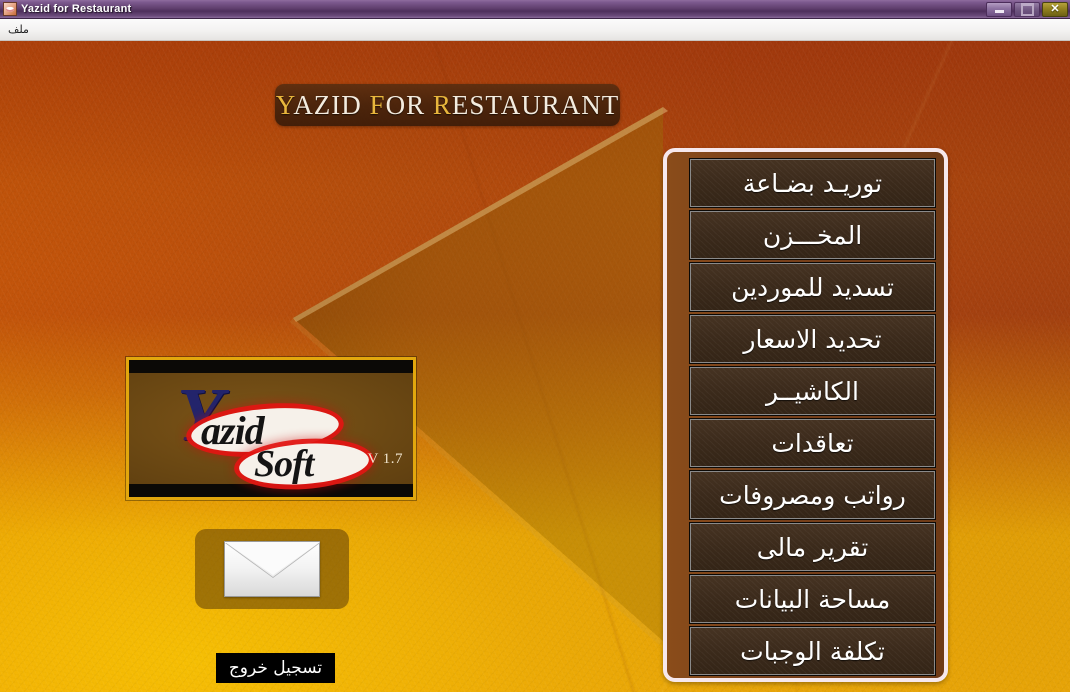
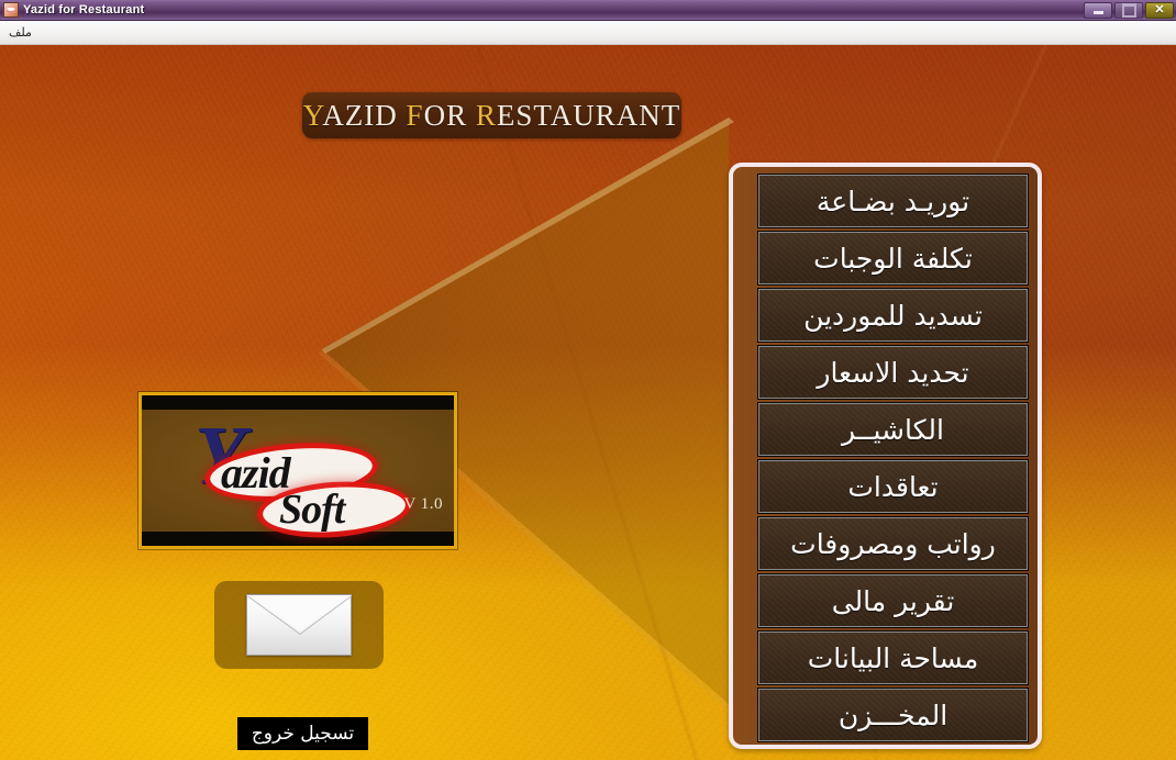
  Yazid for Restaurant
  ✕
  ملف
  YAZID FOR RESTAURANT
  Y
  azid
  Soft
- V 1.7
+ V 1.0
  تسجيل خروج
  توريـد بضـاعة
- المخـــزن
+ تكلفة الوجبات
  تسديد للموردين
  تحديد الاسعار
  الكاشيــر
  تعاقدات
  رواتب ومصروفات
  تقرير مالى
  مساحة البيانات
- تكلفة الوجبات
+ المخـــزن
